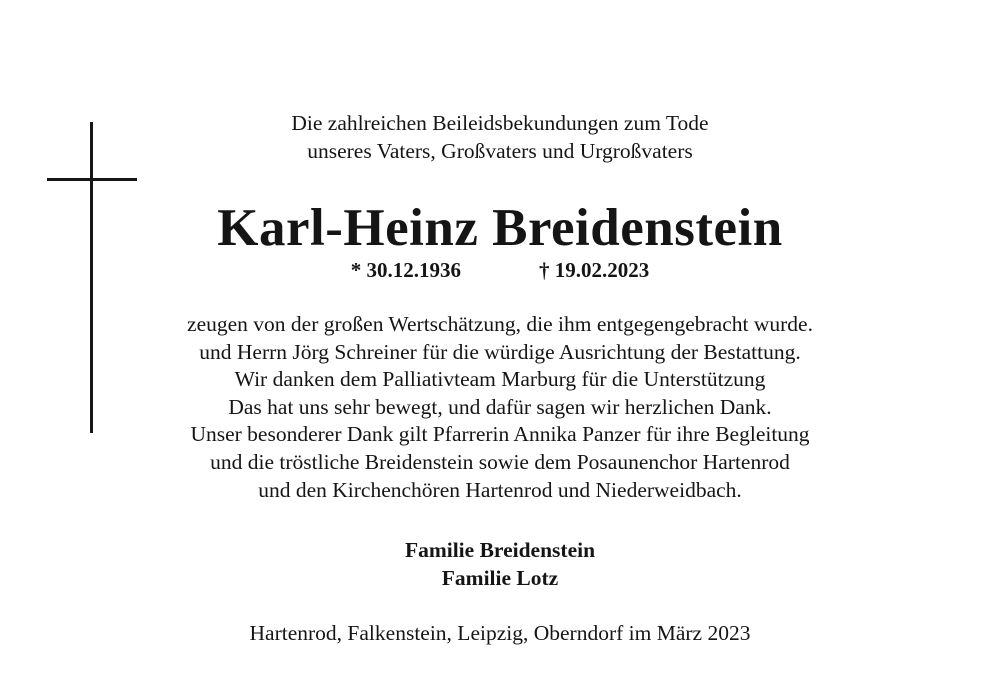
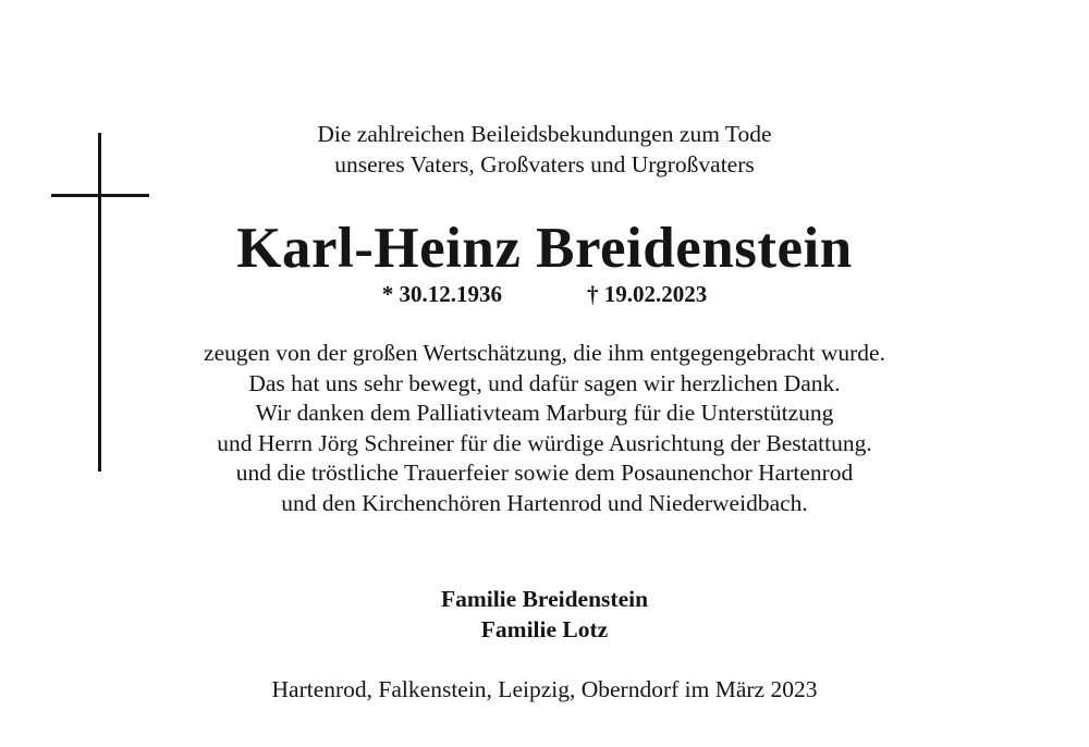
  Die zahlreichen Beileidsbekundungen zum Tode
  unseres Vaters, Großvaters und Urgroßvaters
  Karl-Heinz Breidenstein
  * 30.12.1936
  † 19.02.2023
  zeugen von der großen Wertschätzung, die ihm entgegengebracht wurde.
- und Herrn Jörg Schreiner für die würdige Ausrichtung der Bestattung.
+ Das hat uns sehr bewegt, und dafür sagen wir herzlichen Dank.
  Wir danken dem Palliativteam Marburg für die Unterstützung
- Das hat uns sehr bewegt, und dafür sagen wir herzlichen Dank.
+ und Herrn Jörg Schreiner für die würdige Ausrichtung der Bestattung.
- Unser besonderer Dank gilt Pfarrerin Annika Panzer für ihre Begleitung
- und die tröstliche Breidenstein sowie dem Posaunenchor Hartenrod
+ und die tröstliche Trauerfeier sowie dem Posaunenchor Hartenrod
  und den Kirchenchören Hartenrod und Niederweidbach.
  Familie Breidenstein
  Familie Lotz
  Hartenrod, Falkenstein, Leipzig, Oberndorf im März 2023
